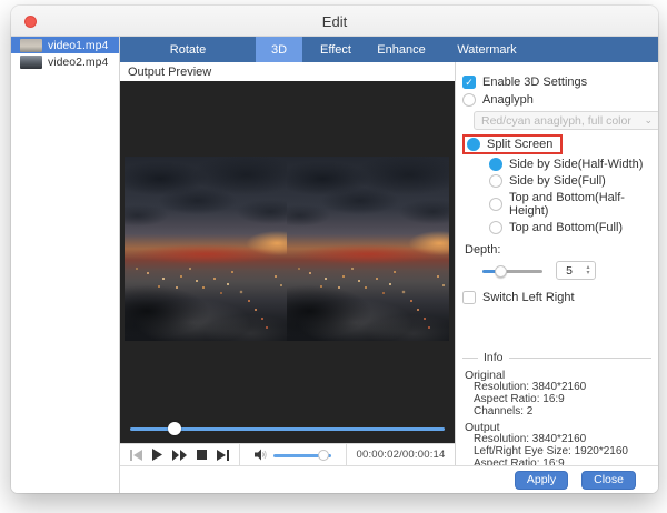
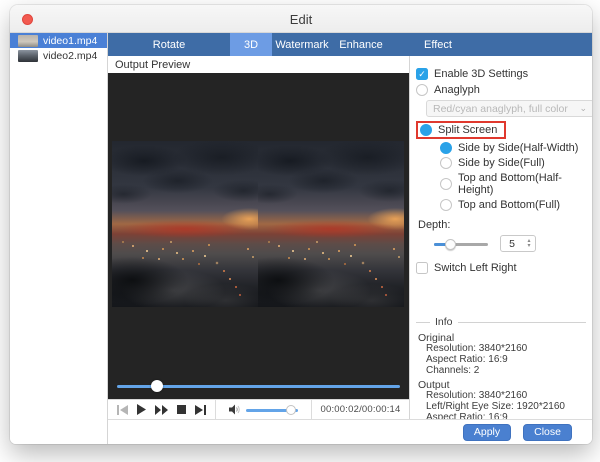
  Edit
  video1.mp4
  video2.mp4
  Rotate
  3D
- Effect
+ Watermark
  Enhance
- Watermark
+ Effect
  Output Preview
  00:00:02/00:00:14
  ✓
  Enable 3D Settings
  Anaglyph
  Red/cyan anaglyph, full color
  ⌄
  Split Screen
  Side by Side(Half-Width)
  Side by Side(Full)
  Top and Bottom(Half-Height)
  Top and Bottom(Full)
  Depth:
  5
  Switch Left Right
  Info
  Original
  Resolution: 3840*2160
  Aspect Ratio: 16:9
  Channels: 2
  Output
  Resolution: 3840*2160
  Left/Right Eye Size: 1920*2160
  Aspect Ratio: 16:9
  Apply
  Close
